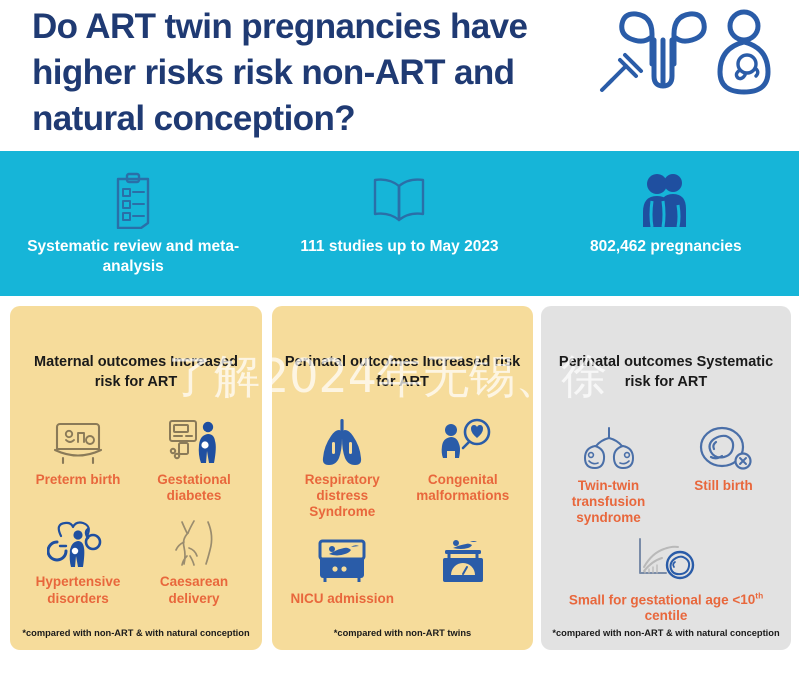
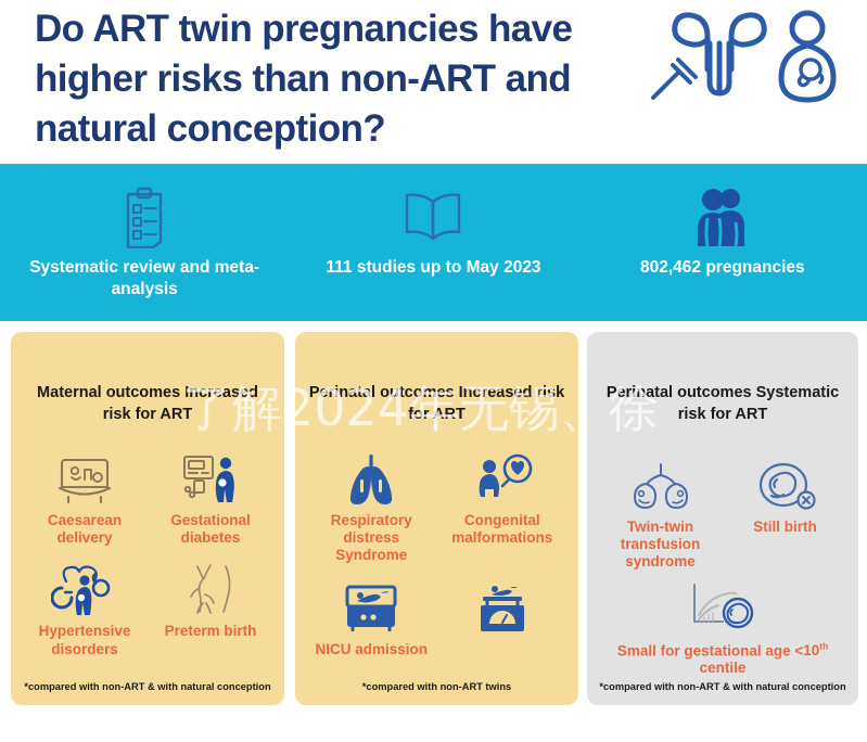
- Do ART twin pregnancies have higher risks risk non-ART and natural conception?
+ Do ART twin pregnancies have higher risks than non-ART and natural conception?
  Systematic review and meta-analysis
  111 studies up to May 2023
  802,462 pregnancies
  Maternal outcomes Increased risk for ART
- Preterm birth
+ Caesarean delivery
  Gestational diabetes
  Hypertensive disorders
- Caesarean delivery
+ Preterm birth
  *compared with non-ART & with natural conception
  Perinatal outcomes Increased risk for ART
  Respiratory distress Syndrome
  Congenital malformations
  NICU admission
  *compared with non-ART twins
  Perinatal outcomes Systematic risk for ART
  Twin-twin transfusion syndrome
  Still birth
  Small for gestational age <10th centile
  *compared with non-ART & with natural conception
  了解2024年无锡、徐
